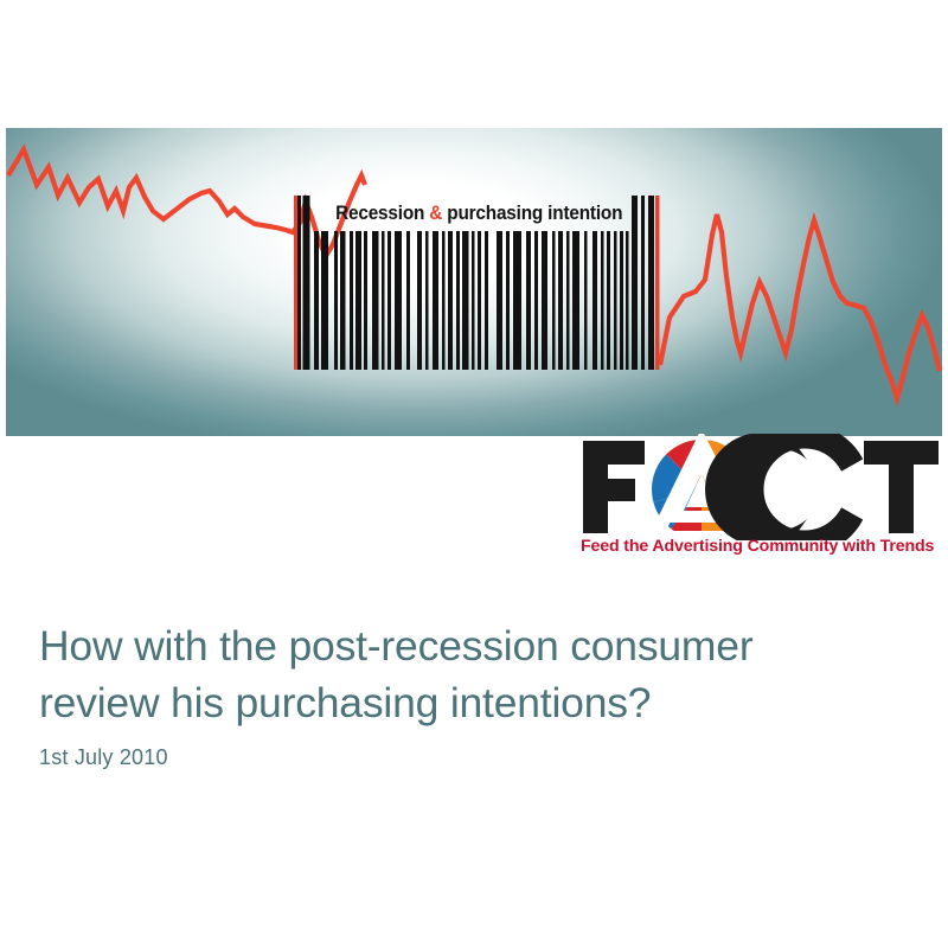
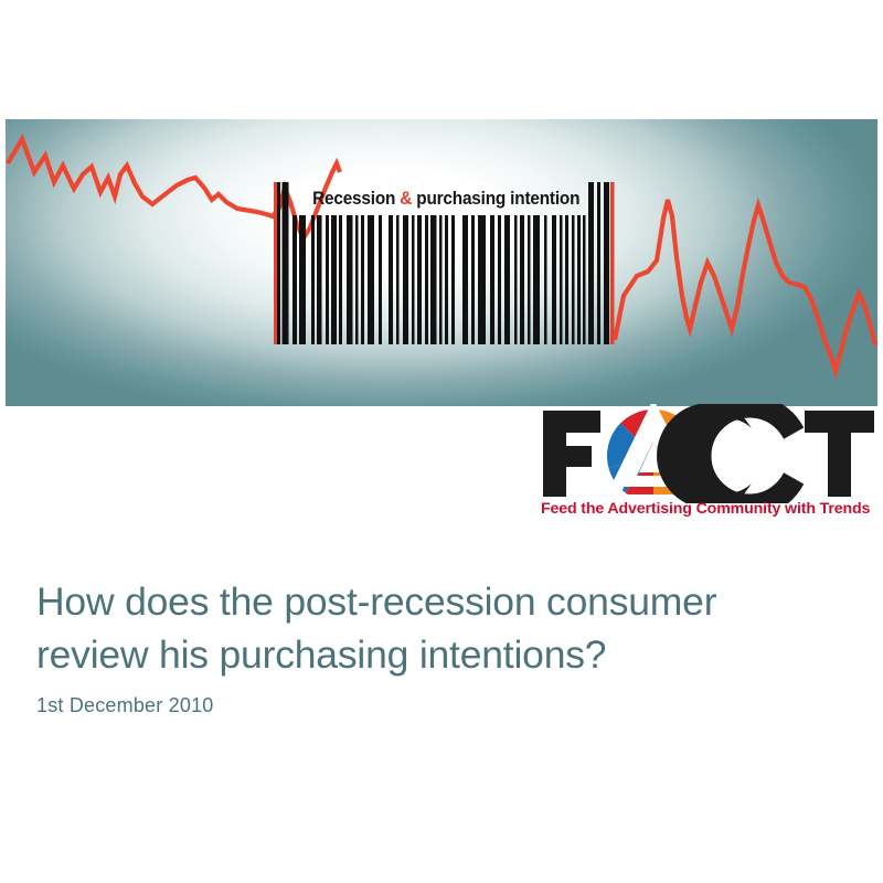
  Recession & purchasing intention
  Feed the Advertising Community with Trends
- How with the post-recession consumer
+ How does the post-recession consumer
  review his purchasing intentions?
- 1st July 2010
+ 1st December 2010
